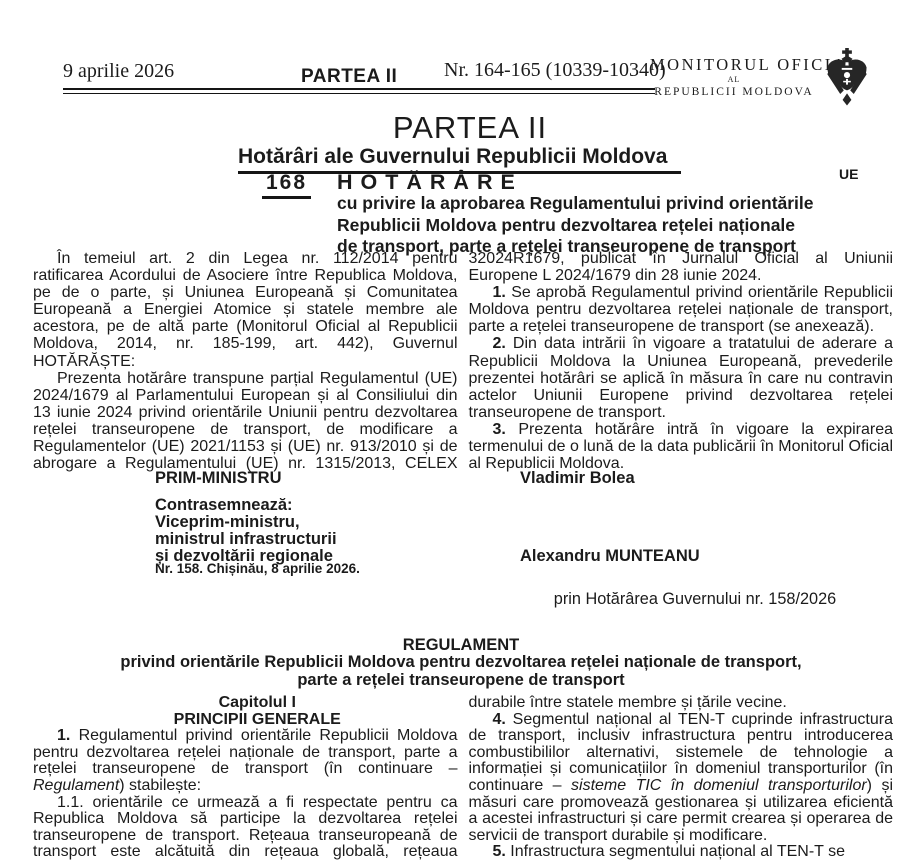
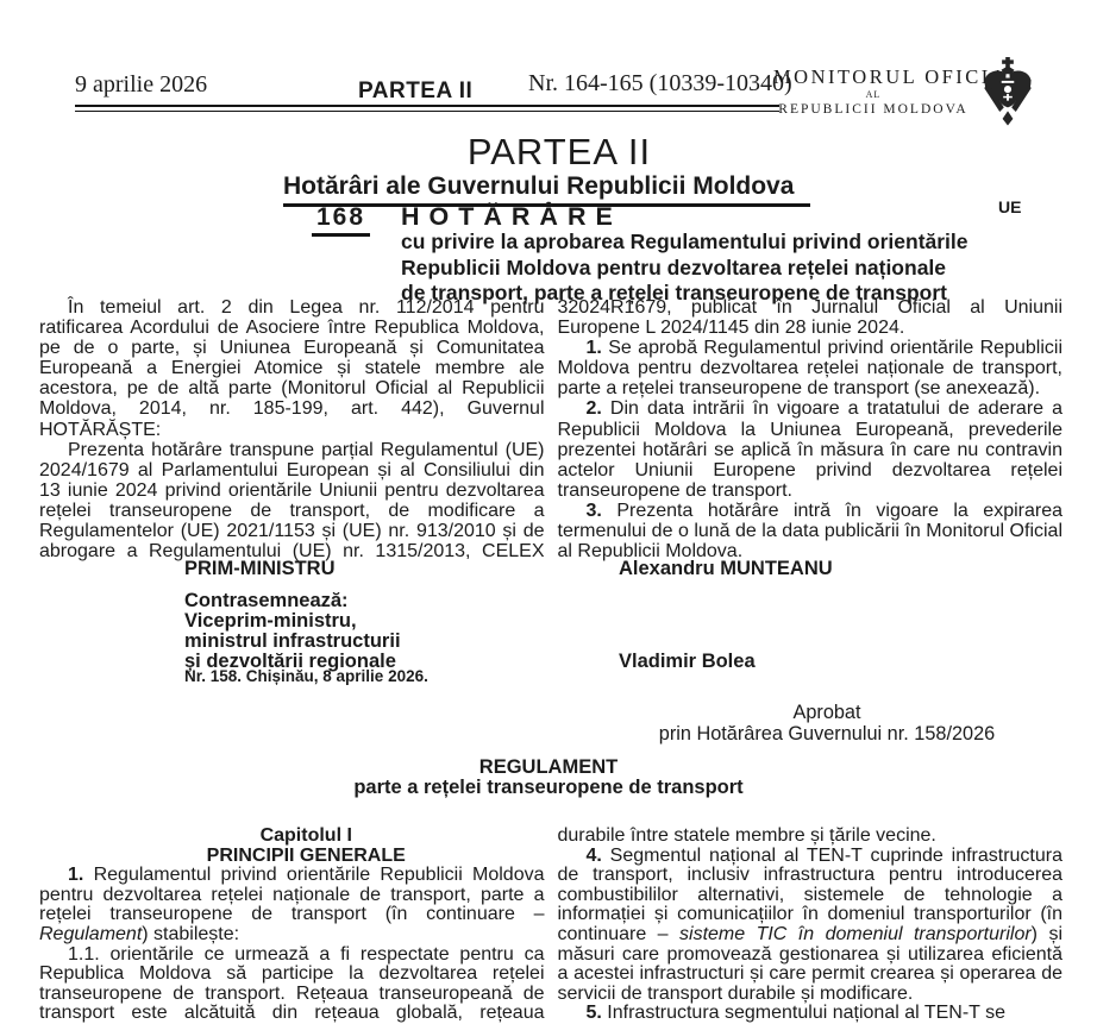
  9 aprilie 2026
  PARTEA II
  Nr. 164-165 (10339-10340)
  MONITORUL OFIC
  AL
  REPUBLICII MOLDOVA
  PARTEA II
  Hotărâri ale Guvernului Republicii Moldova
  168
  HOTĂRÂRE
  UE
  cu privire la aprobarea Regulamentului privind orientările
  Republicii Moldova pentru dezvoltarea rețelei naționale
  de transport, parte a rețelei transeuropene de transport
  În temeiul art. 2 din Legea nr. 112/2014 pentru ratificarea Acordului de Asociere între Republica Moldova, pe de o parte, și Uniunea Europeană și Comunitatea Europeană a Energiei Atomice și statele membre ale acestora, pe de altă parte (Monitorul Oficial al Republicii Moldova, 2014, nr. 185-199, art. 442), Guvernul HOTĂRĂȘTE:
- Prezenta hotărâre transpune parțial Regulamentul (UE) 2024/1679 al Parlamentului European și al Consiliului din 13 iunie 2024 privind orientările Uniunii pentru dezvoltarea rețelei transeuropene de transport, de modificare a Regulamentelor (UE) 2021/1153 și (UE) nr. 913/2010 și de abrogare a Regulamentului (UE) nr. 1315/2013, CELEX 32024R1679, publicat în Jurnalul Oficial al Uniunii Europene L 2024/1679 din 28 iunie 2024.
+ Prezenta hotărâre transpune parțial Regulamentul (UE) 2024/1679 al Parlamentului European și al Consiliului din 13 iunie 2024 privind orientările Uniunii pentru dezvoltarea rețelei transeuropene de transport, de modificare a Regulamentelor (UE) 2021/1153 și (UE) nr. 913/2010 și de abrogare a Regulamentului (UE) nr. 1315/2013, CELEX 32024R1679, publicat în Jurnalul Oficial al Uniunii Europene L 2024/1145 din 28 iunie 2024.
  1. Se aprobă Regulamentul privind orientările Republicii Moldova pentru dezvoltarea rețelei naționale de transport, parte a rețelei transeuropene de transport (se anexează).
  2. Din data intrării în vigoare a tratatului de aderare a Republicii Moldova la Uniunea Europeană, prevederile prezentei hotărâri se aplică în măsura în care nu contravin actelor Uniunii Europene privind dezvoltarea rețelei transeuropene de transport.
  3. Prezenta hotărâre intră în vigoare la expirarea termenului de o lună de la data publicării în Monitorul Oficial al Republicii Moldova.
  PRIM-MINISTRU
- Vladimir Bolea
+ Alexandru MUNTEANU
  Contrasemnează:
  Viceprim-ministru,
  ministrul infrastructurii
  și dezvoltării regionale
- Alexandru MUNTEANU
+ Vladimir Bolea
  Nr. 158. Chișinău, 8 aprilie 2026.
+ Aprobat
  prin Hotărârea Guvernului nr. 158/2026
  REGULAMENT
- privind orientările Republicii Moldova pentru dezvoltarea rețelei naționale de transport,
  parte a rețelei transeuropene de transport
  Capitolul I
  PRINCIPII GENERALE
  1. Regulamentul privind orientările Republicii Moldova pentru dezvoltarea rețelei naționale de transport, parte a rețelei transeuropene de transport (în continuare – Regulament) stabilește:
  1.1. orientările ce urmează a fi respectate pentru ca Republica Moldova să participe la dezvoltarea rețelei transeuropene de transport. Rețeaua transeuropeană de transport este alcătuită din rețeaua globală, rețeaua
  durabile între statele membre și țările vecine.
  4. Segmentul național al TEN-T cuprinde infrastructura de transport, inclusiv infrastructura pentru introducerea combustibililor alternativi, sistemele de tehnologie a informației și comunicațiilor în domeniul transporturilor (în continuare – sisteme TIC în domeniul transporturilor) și măsuri care promovează gestionarea și utilizarea eficientă a acestei infrastructuri și care permit crearea și operarea de servicii de transport durabile și modificare.
  5. Infrastructura segmentului național al TEN-T se
